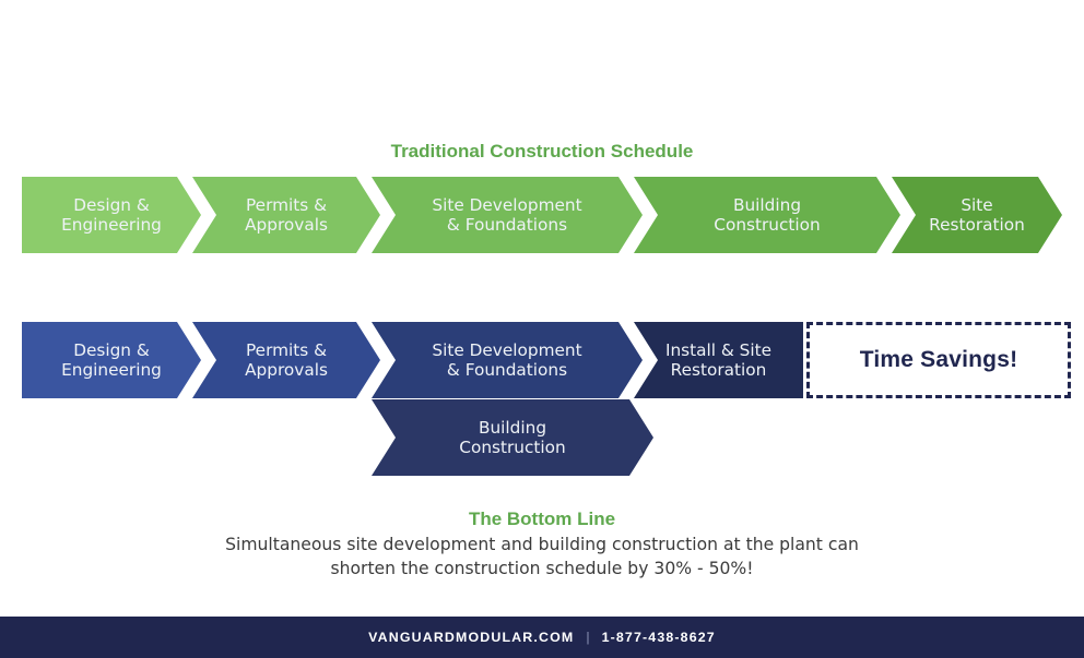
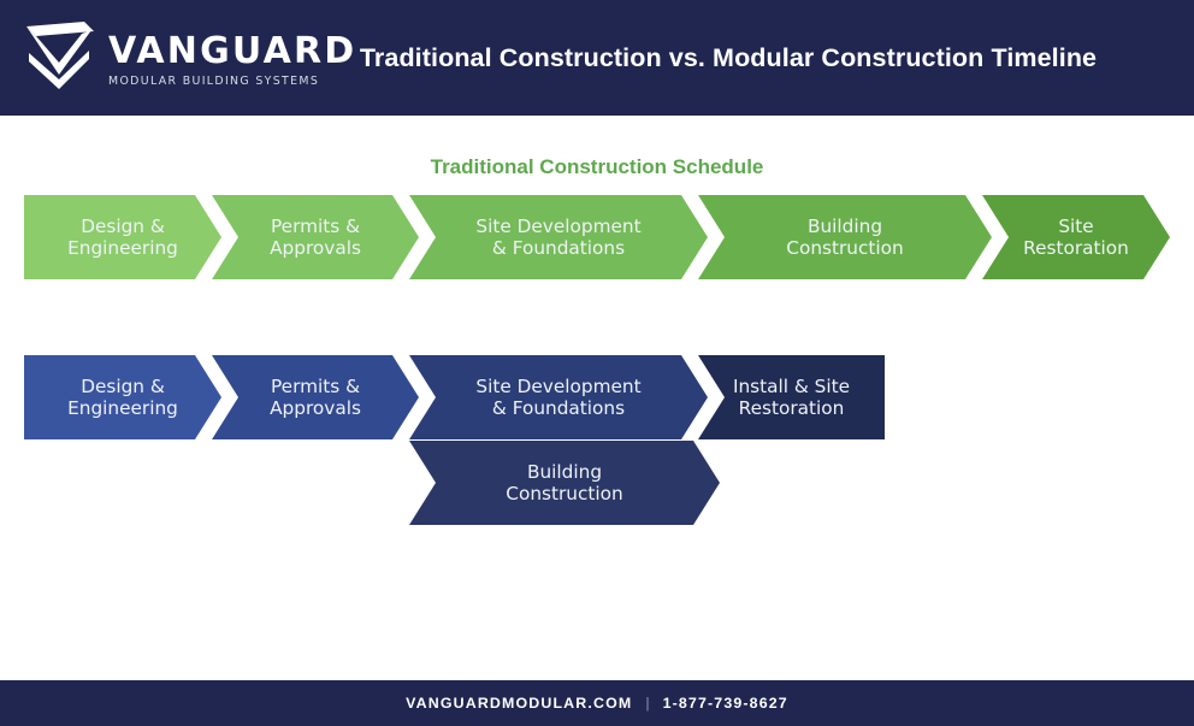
+ VANGUARD
+ MODULAR BUILDING SYSTEMS
+ Traditional Construction vs. Modular Construction Timeline
  Traditional Construction Schedule
  Design &
  Engineering
  Permits &
  Approvals
  Site Development
  & Foundations
  Building
  Construction
  Site
  Restoration
  Design &
  Engineering
  Permits &
  Approvals
  Site Development
  & Foundations
  Install & Site
  Restoration
  Building
  Construction
- Time Savings!
- The Bottom Line
- Simultaneous site development and building construction at the plant can
- shorten the construction schedule by 30% - 50%!
  VANGUARDMODULAR.COM
  |
- 1-877-438-8627
+ 1-877-739-8627
